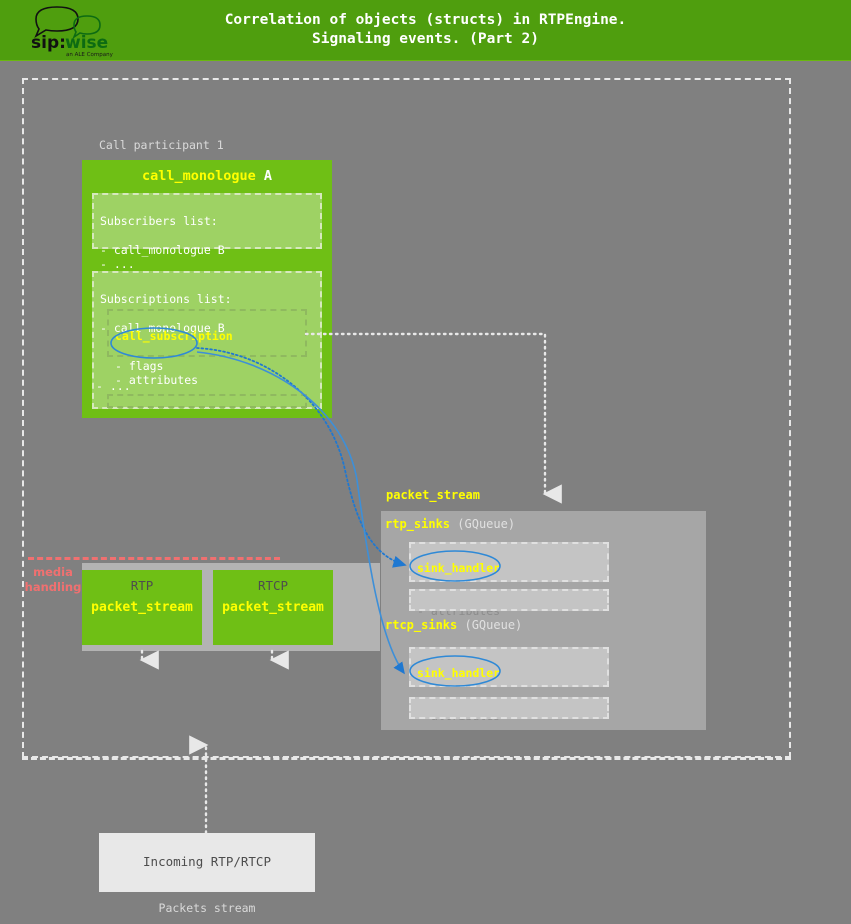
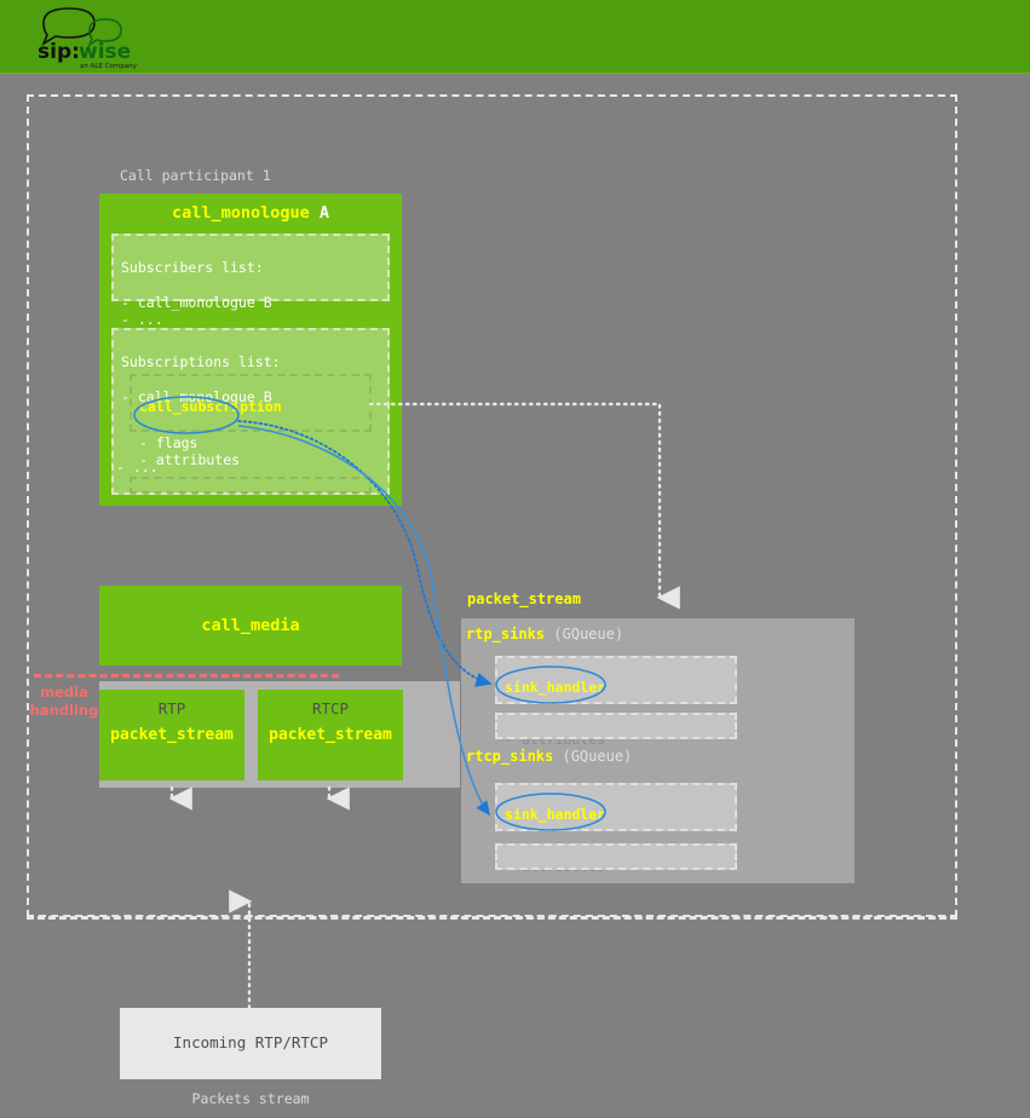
  sip:
  wise
- Correlation of objects (structs) in RTPEngine.
- Signaling events. (Part 2)
  Call participant 1
  call_monologue A
  Subscribers list:
  - call_monologue B
  - ...
  Subscriptions list:
  - callnologue B
  call_subscription
  - flags
  - attributes
  - ...
+ call_media
  RTP
  packet_stream
  RTCP
  packet_stream
  media
  handling
  packet_stream
  rtp_sinks (GQueue)
  sink_handler
  - attributes
  rtcp_sinks (GQueue)
  sink_handler
  Incoming RTP/RTCP
  Packets stream
